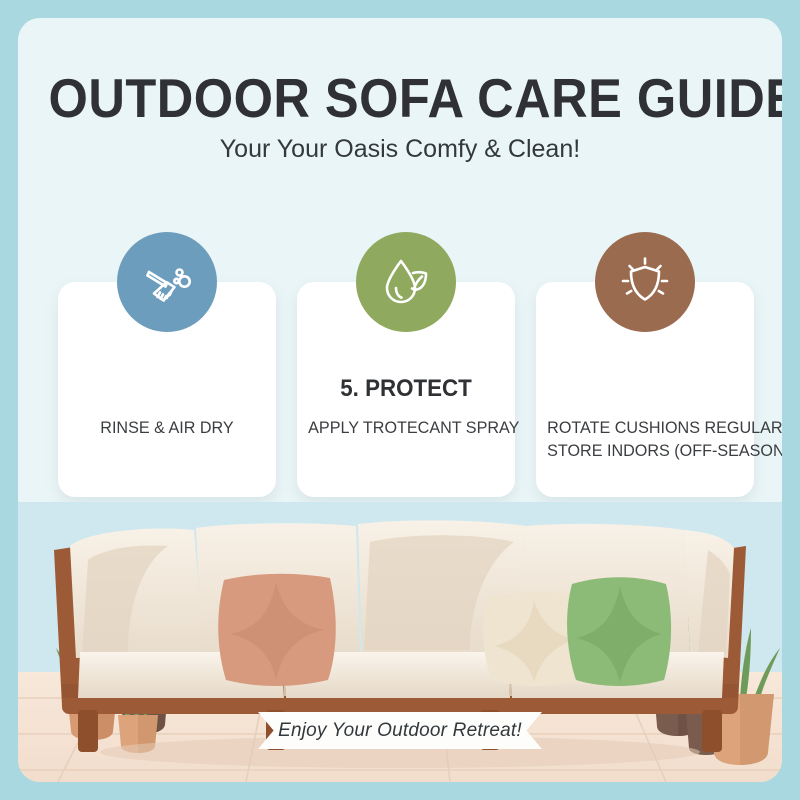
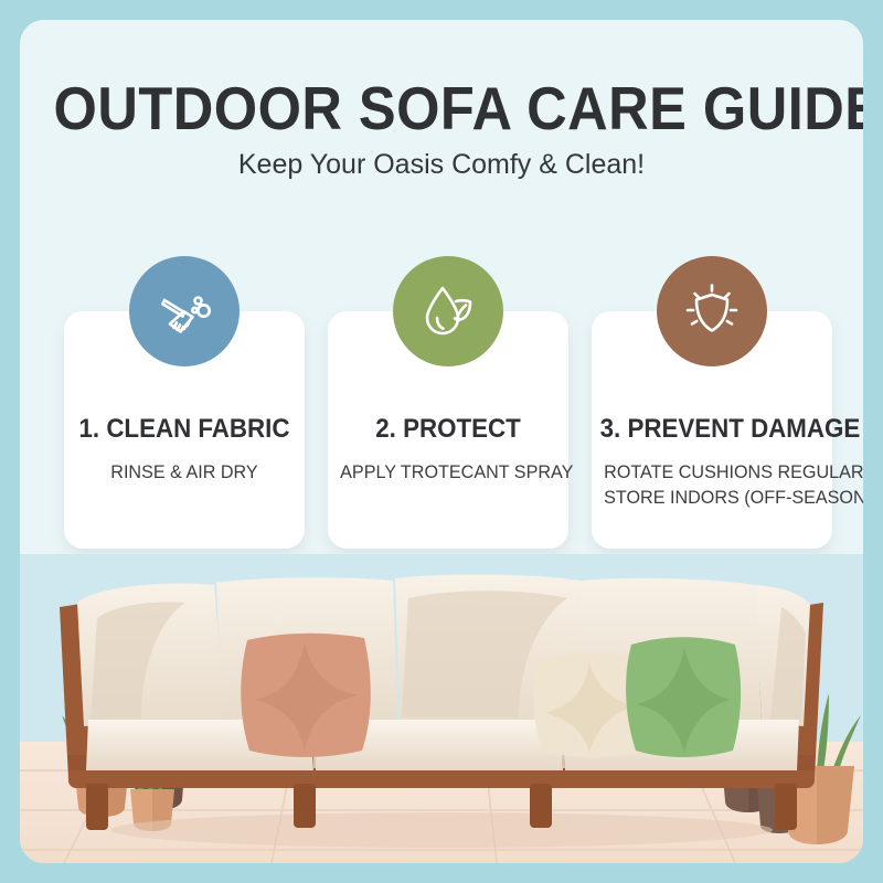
  OUTDOOR SOFA CARE GUID
- Your Your Oasis Comfy & Clean!
+ Keep Your Oasis Comfy & Clean!
+ 1. CLEAN FABRIC
  RINSE & AIR DRY
- 5. PROTECT
+ 2. PROTECT
  APPLY TROTECANT SPRAY
+ 3. PREVENT DAMAGE
  ROTATE CUSHIONS REGULAR
  STORE INDORS (OFF-SEASON
- Enjoy Your Outdoor Retreat!
